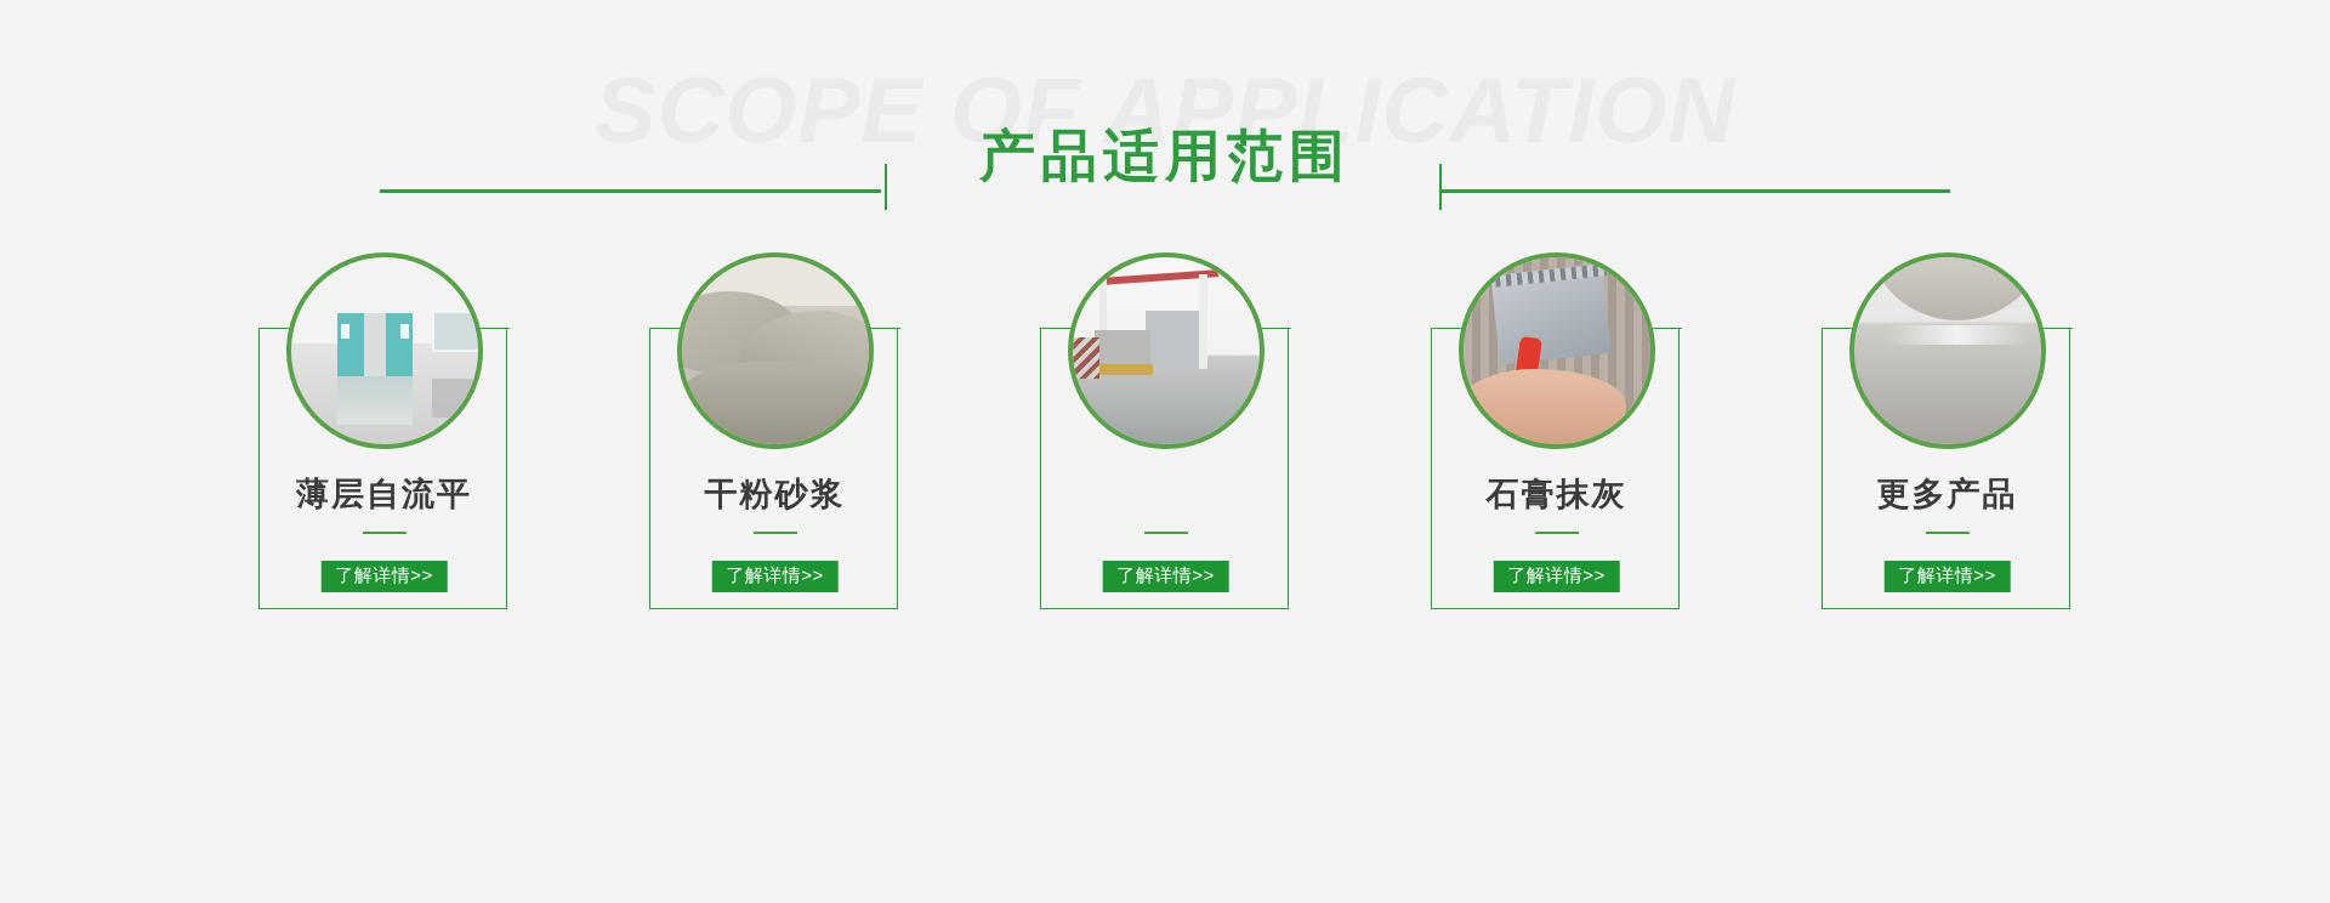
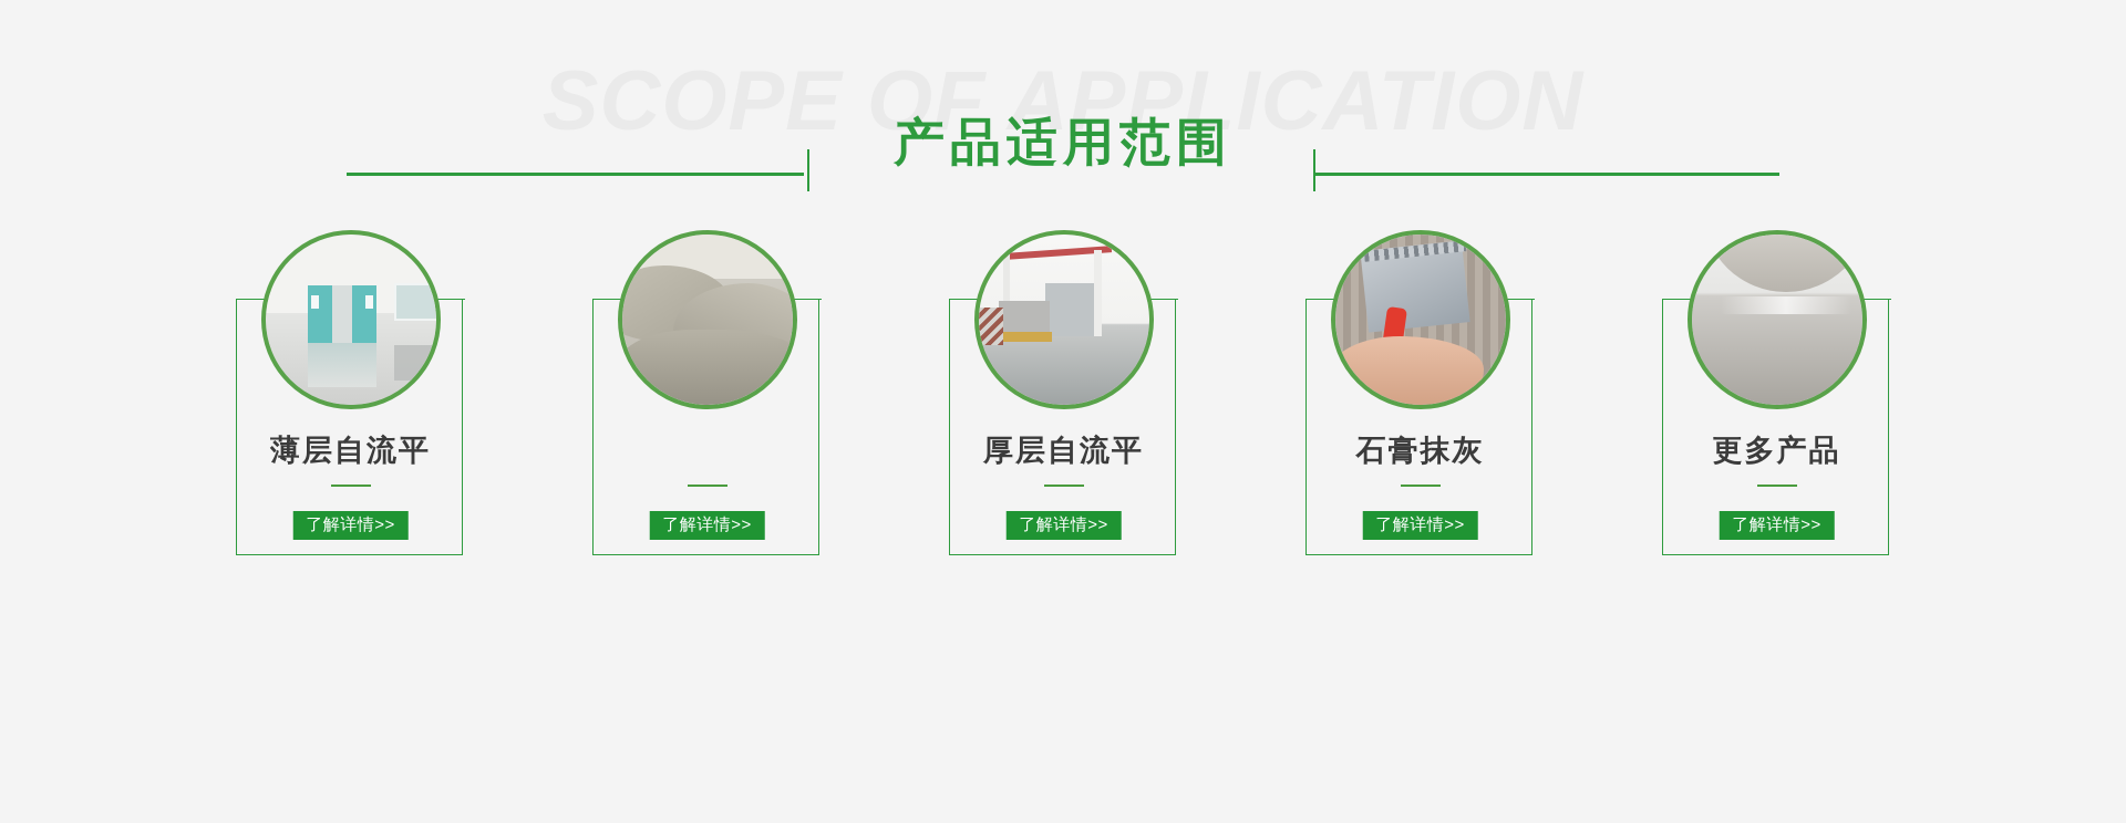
  SCOPE OF APPLICATION
  产品适用范围
  薄层自流平
  了解详情>>
- 干粉砂浆
  了解详情>>
+ 厚层自流平
  了解详情>>
  石膏抹灰
  了解详情>>
  更多产品
  了解详情>>
